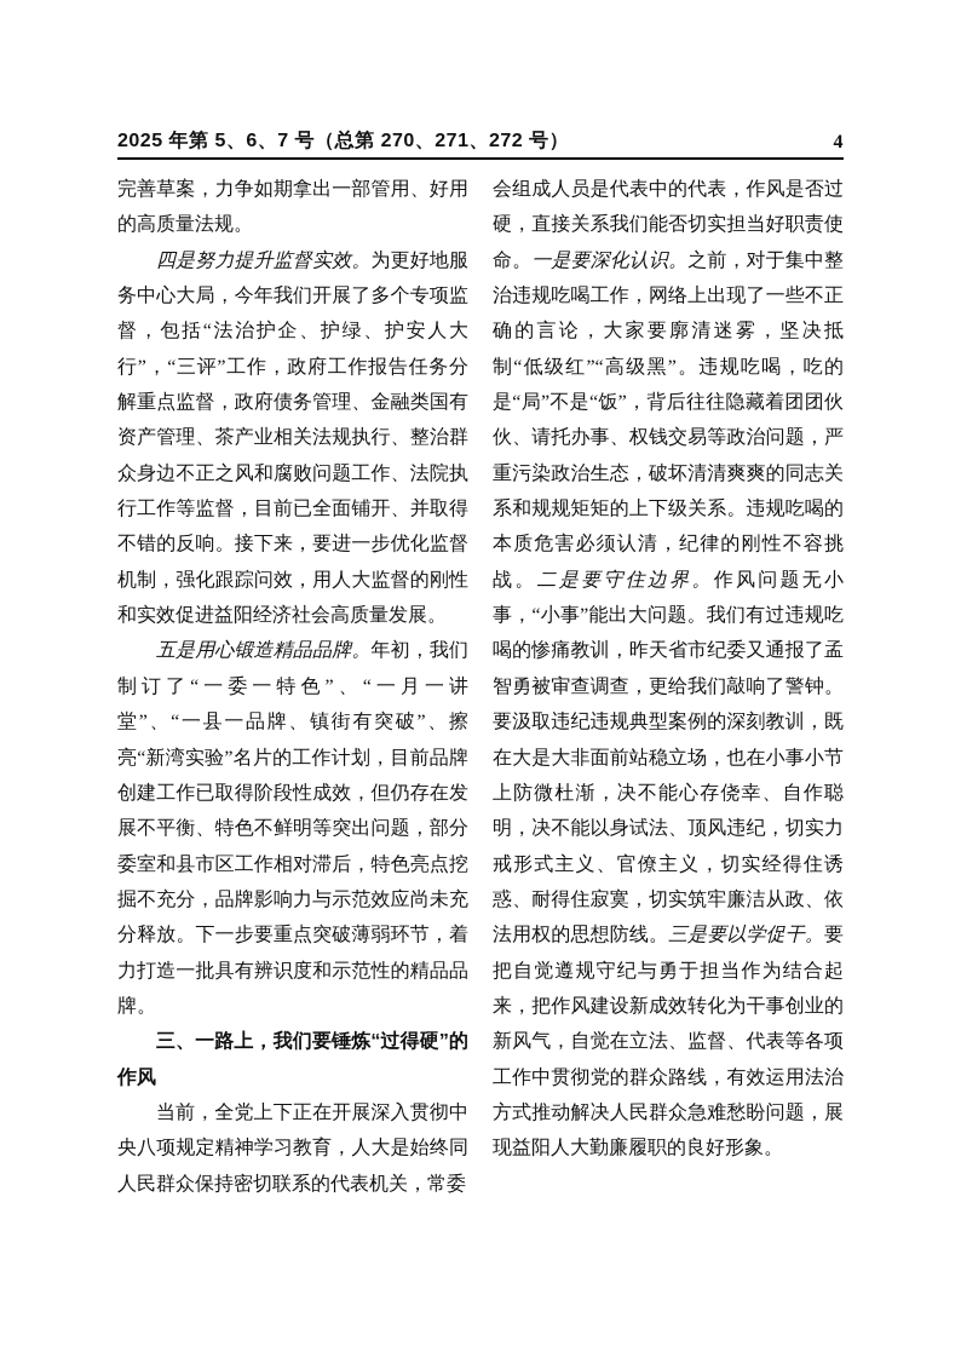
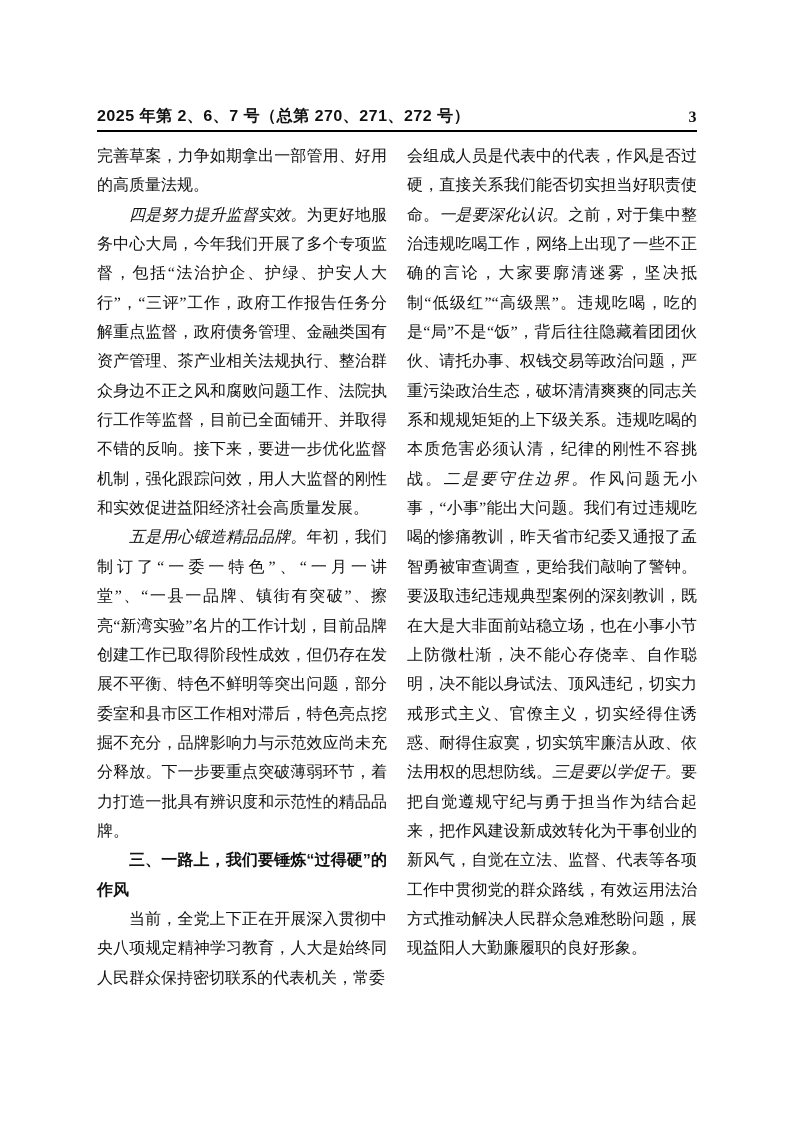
- 2025 年第 5、6、7 号（总第 270、271、272 号）
+ 2025 年第 2、6、7 号（总第 270、271、272 号）
- 4
+ 3
  完善草案，力争如期拿出一部管用、好用的高质量法规。
  四是努力提升监督实效。为更好地服务中心大局，今年我们开展了多个专项监督，包括“法治护企、护绿、护安人大行”，“三评”工作，政府工作报告任务分解重点监督，政府债务管理、金融类国有资产管理、茶产业相关法规执行、整治群众身边不正之风和腐败问题工作、法院执行工作等监督，目前已全面铺开、并取得不错的反响。接下来，要进一步优化监督机制，强化跟踪问效，用人大监督的刚性和实效促进益阳经济社会高质量发展。
  五是用心锻造精品品牌。年初，我们制订了“一委一特色”、“一月一讲堂”、“一县一品牌、镇街有突破”、擦亮“新湾实验”名片的工作计划，目前品牌创建工作已取得阶段性成效，但仍存在发展不平衡、特色不鲜明等突出问题，部分委室和县市区工作相对滞后，特色亮点挖掘不充分，品牌影响力与示范效应尚未充分释放。下一步要重点突破薄弱环节，着力打造一批具有辨识度和示范性的精品品牌。
  三、一路上，我们要锤炼“过得硬”的作风
  当前，全党上下正在开展深入贯彻中央八项规定精神学习教育，人大是始终同人民群众保持密切联系的代表机关，常委
  会组成人员是代表中的代表，作风是否过硬，直接关系我们能否切实担当好职责使命。一是要深化认识。之前，对于集中整治违规吃喝工作，网络上出现了一些不正确的言论，大家要廓清迷雾，坚决抵制“低级红”“高级黑”。违规吃喝，吃的是“局”不是“饭”，背后往往隐藏着团团伙伙、请托办事、权钱交易等政治问题，严重污染政治生态，破坏清清爽爽的同志关系和规规矩矩的上下级关系。违规吃喝的本质危害必须认清，纪律的刚性不容挑战。二是要守住边界。作风问题无小事，“小事”能出大问题。我们有过违规吃喝的惨痛教训，昨天省市纪委又通报了孟智勇被审查调查，更给我们敲响了警钟。要汲取违纪违规典型案例的深刻教训，既在大是大非面前站稳立场，也在小事小节上防微杜渐，决不能心存侥幸、自作聪明，决不能以身试法、顶风违纪，切实力戒形式主义、官僚主义，切实经得住诱惑、耐得住寂寞，切实筑牢廉洁从政、依法用权的思想防线。三是要以学促干。要把自觉遵规守纪与勇于担当作为结合起来，把作风建设新成效转化为干事创业的新风气，自觉在立法、监督、代表等各项工作中贯彻党的群众路线，有效运用法治方式推动解决人民群众急难愁盼问题，展现益阳人大勤廉履职的良好形象。
